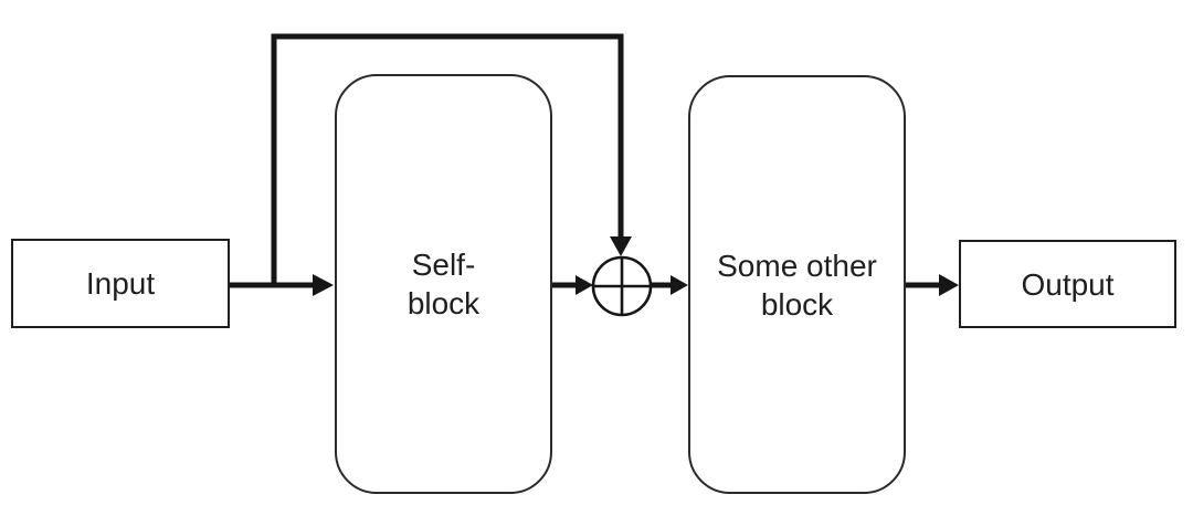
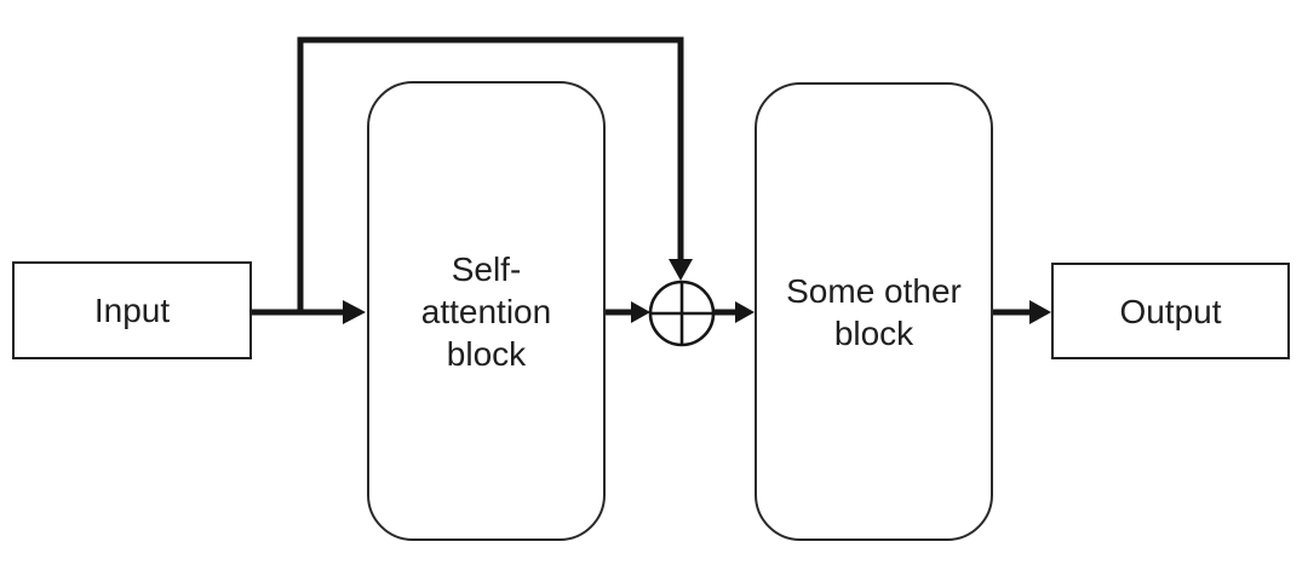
  Input
  Self-
+ attention
  block
  Some other
  block
  Output
